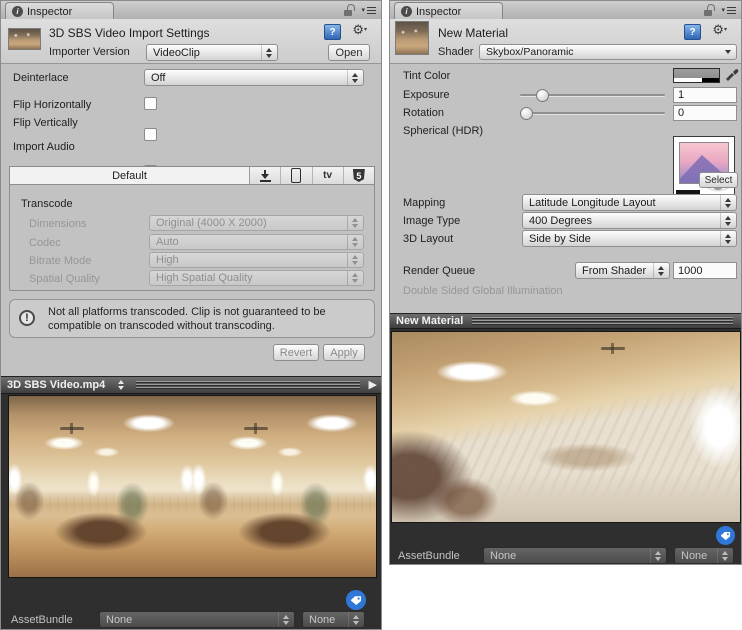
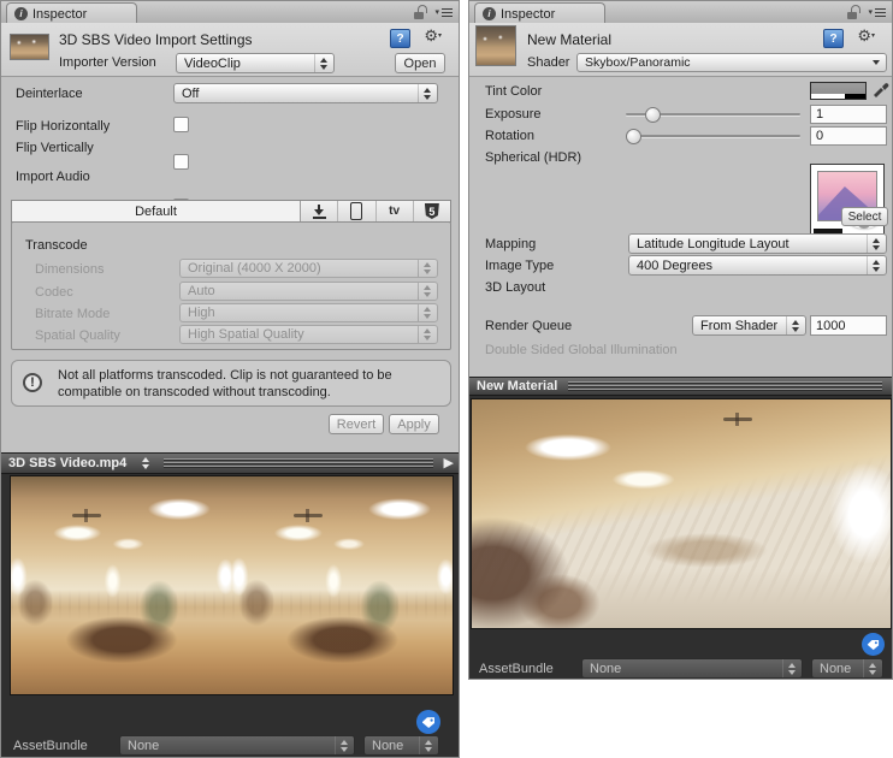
  i
  Inspector
  3D SBS Video Import Settings
  ?
  Importer Version
  VideoClip
  Open
  Deinterlace
  Off
  Flip Horizontally
  Flip Vertically
  Import Audio
  Default
  tv
  5
  Transcode
  Dimensions
  Original (4000 X 2000)
  Codec
  Auto
  Bitrate Mode
  High
  Spatial Quality
  High Spatial Quality
  !
  Not all platforms transcoded. Clip is not guaranteed to be compatible on transcoded without transcoding.
  Revert
  Apply
  3D SBS Video.mp4
  ▶
  AssetBundle
  None
  None
  i
  Inspector
  New Material
  ?
  Shader
  Skybox/Panoramic
  Tint Color
  Exposure
  1
  Rotation
  0
  Spherical (HDR)
  Select
  Mapping
  Latitude Longitude Layout
  Image Type
  400 Degrees
  3D Layout
- Side by Side
  Render Queue
  From Shader
  1000
  Double Sided Global Illumination
  New Material
  AssetBundle
  None
  None
